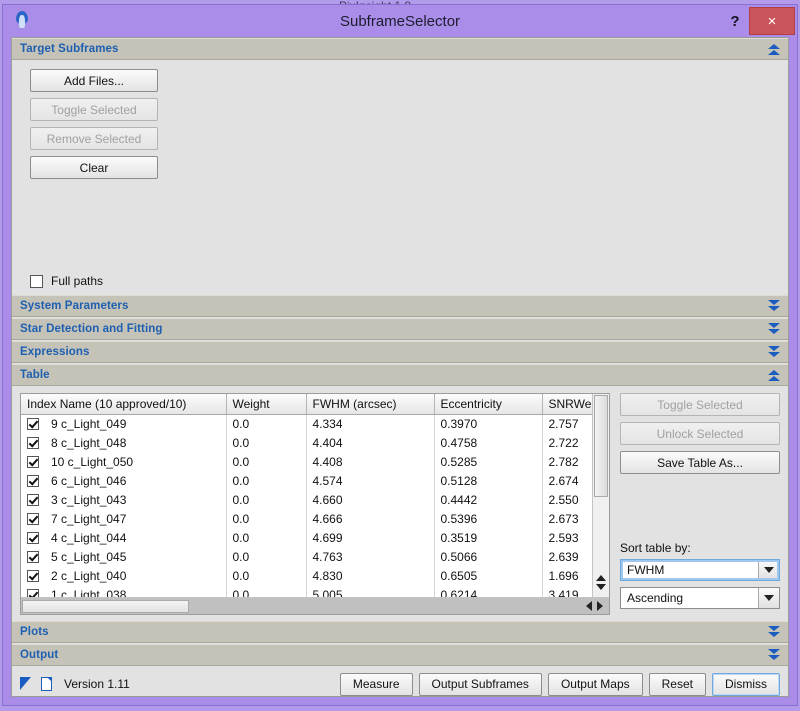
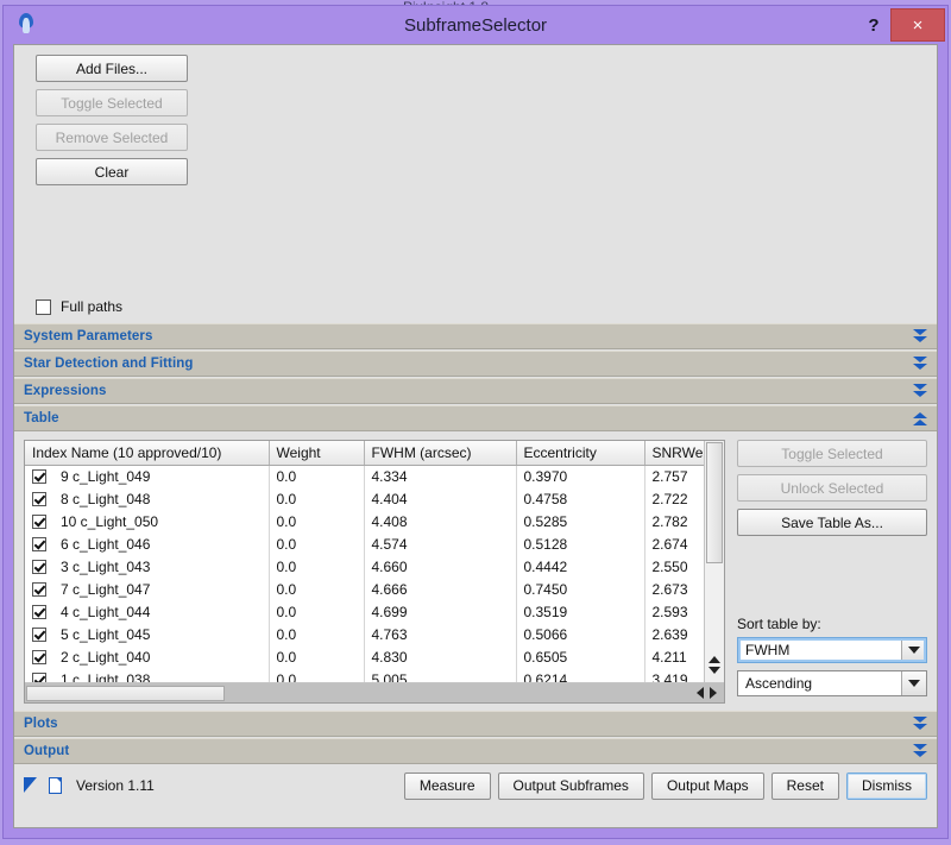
  SubframeSelector
  ?
  ×
- Target Subframes
  Add Files...
  Toggle Selected
  Remove Selected
  Clear
  Full paths
  System Parameters
  Star Detection and Fitting
  Expressions
  Table
  Index Name (10 approved/10)	Weight	FWHM (arcsec)	Eccentricity	SNRWe
  9 c_Light_049	0.0	4.334	0.3970	2.757
  8 c_Light_048	0.0	4.404	0.4758	2.722
  10 c_Light_050	0.0	4.408	0.5285	2.782
  6 c_Light_046	0.0	4.574	0.5128	2.674
  3 c_Light_043	0.0	4.660	0.4442	2.550
- 7 c_Light_047	0.0	4.666	0.5396	2.673
+ 7 c_Light_047	0.0	4.666	0.7450	2.673
  4 c_Light_044	0.0	4.699	0.3519	2.593
  5 c_Light_045	0.0	4.763	0.5066	2.639
- 2 c_Light_040	0.0	4.830	0.6505	1.696
+ 2 c_Light_040	0.0	4.830	0.6505	4.211
  1 c_Light_038	0.0	5.005	0.6214	3.419
  Toggle Selected
  Unlock Selected
  Save Table As...
  Sort table by:
  FWHM
  Ascending
  Plots
  Output
  Version 1.11
  Measure
  Output Subframes
  Output Maps
  Reset
  Dismiss
